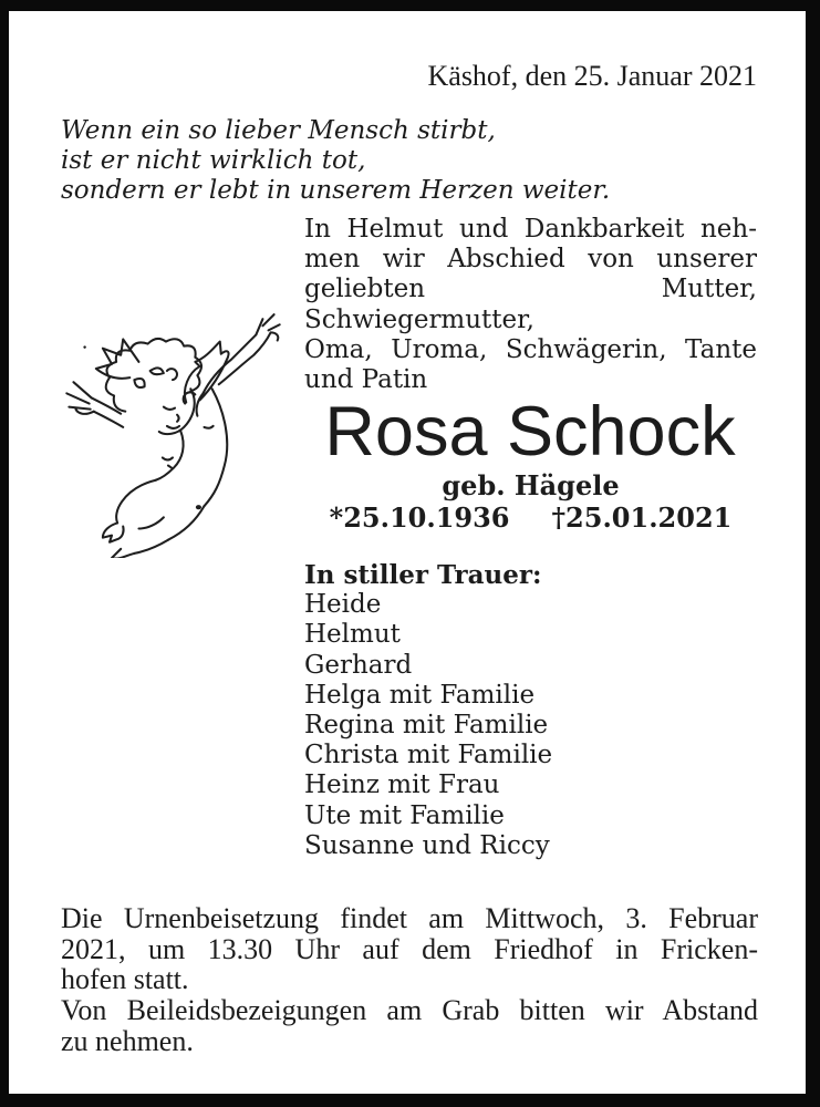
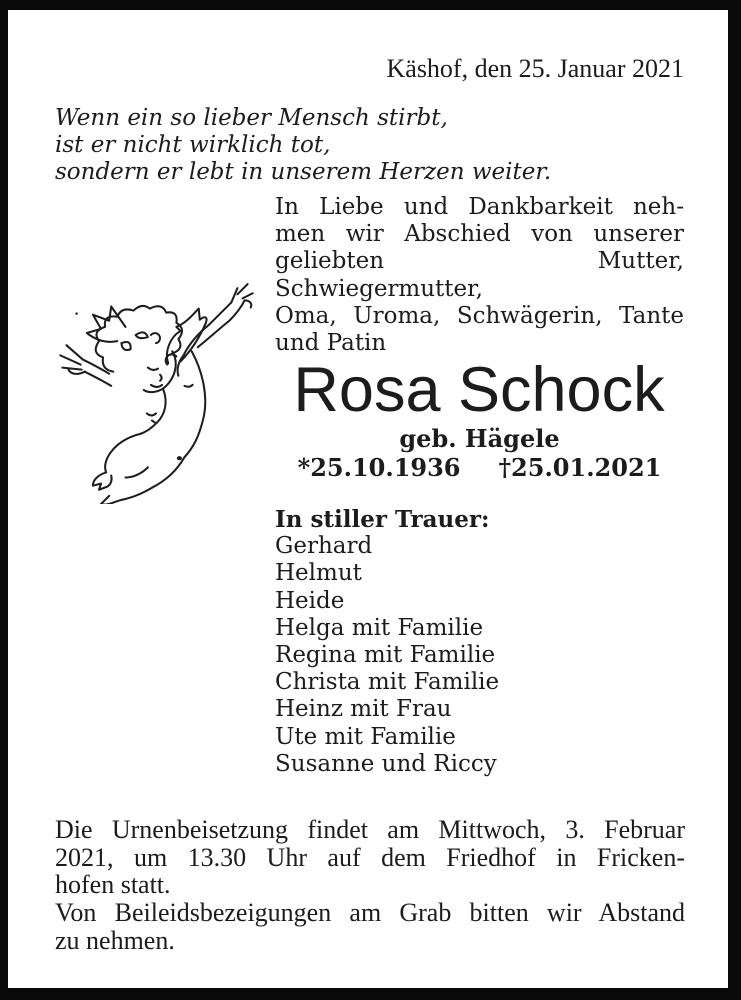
  Käshof, den 25. Januar 2021
  Wenn ein so lieber Mensch stirbt,
  ist er nicht wirklich tot,
  sondern er lebt in unserem Herzen weiter.
- In Helmut und Dankbarkeit neh-
+ In Liebe und Dankbarkeit neh-
  men wir Abschied von unserer
  geliebten Mutter, Schwiegermutter,
  Oma, Uroma, Schwägerin, Tante
  und Patin
  Rosa Schock
  geb. Hägele
  *25.10.1936 †25.01.2021
  In stiller Trauer:
- Heide
+ Gerhard
  Helmut
- Gerhard
+ Heide
  Helga mit Familie
  Regina mit Familie
  Christa mit Familie
  Heinz mit Frau
  Ute mit Familie
  Susanne und Riccy
  Die Urnenbeisetzung findet am Mittwoch, 3. Februar
  2021, um 13.30 Uhr auf dem Friedhof in Fricken-
  hofen statt.
  Von Beileidsbezeigungen am Grab bitten wir Abstand
  zu nehmen.
